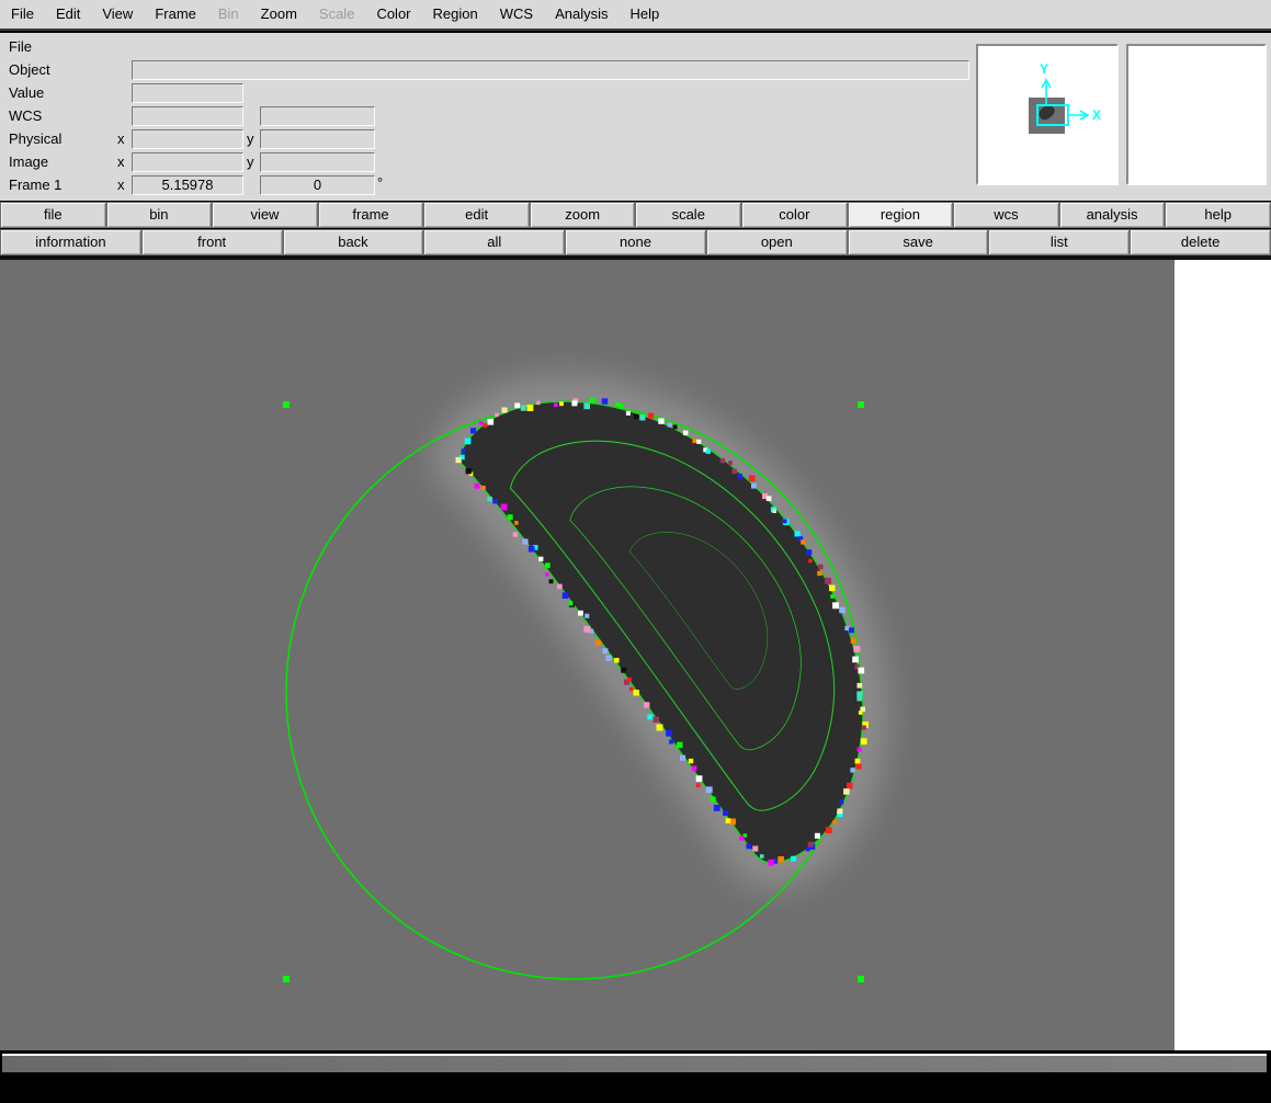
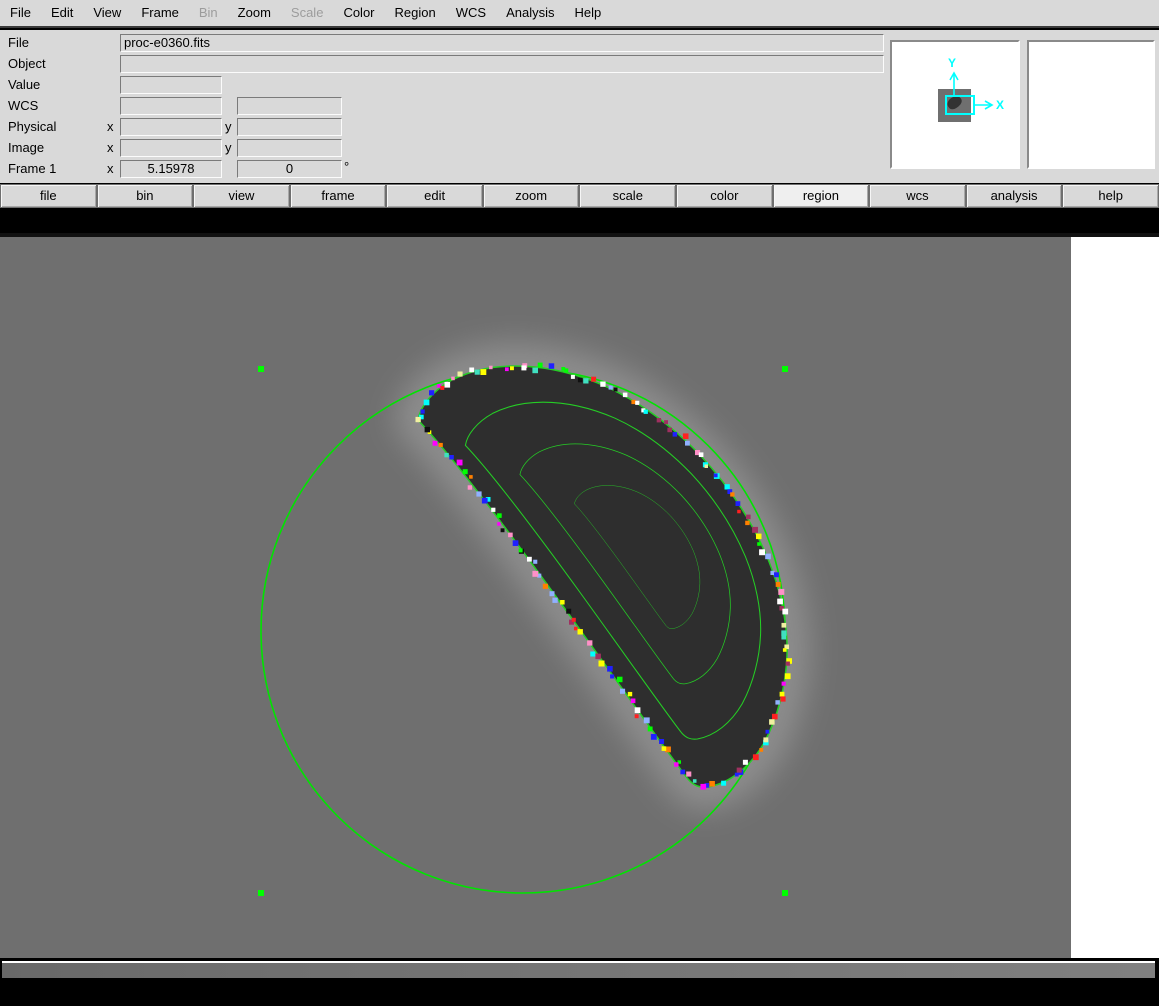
  File
  Edit
  View
  Frame
  Bin
  Zoom
  Scale
  Color
  Region
  WCS
  Analysis
  Help
  File
+ proc-e0360.fits
  Object
  Value
  WCS
  Physical
  x
  y
  Image
  x
  y
  Frame 1
  x
  5.15978
  0
  °
  Y
  X
  file
  bin
  view
  frame
  edit
  zoom
  scale
  color
  region
  wcs
  analysis
  help
- information
- front
- back
- all
- none
- open
- save
- list
- delete
